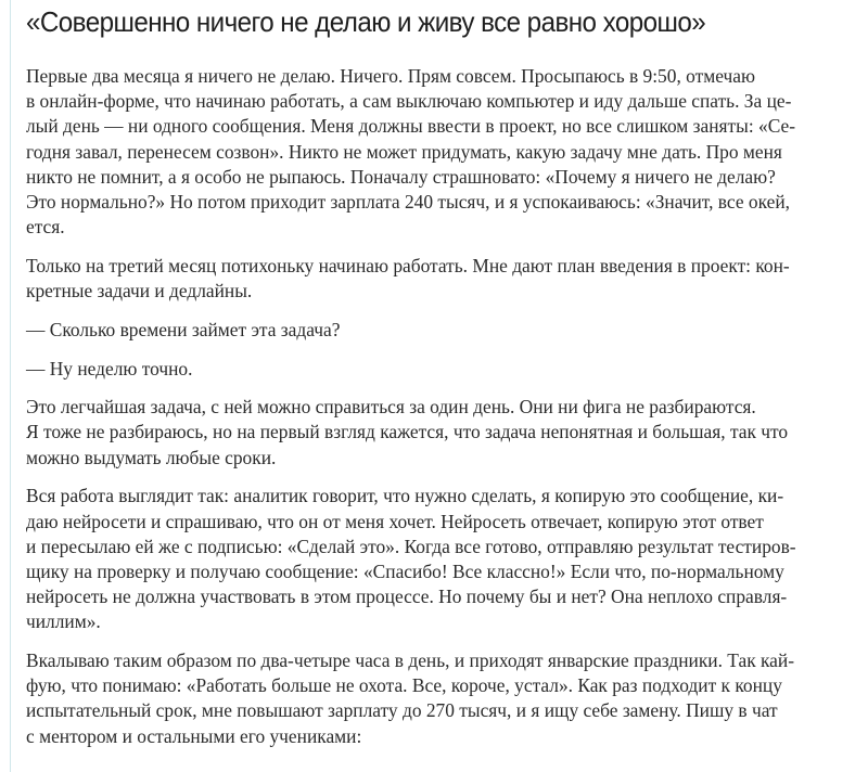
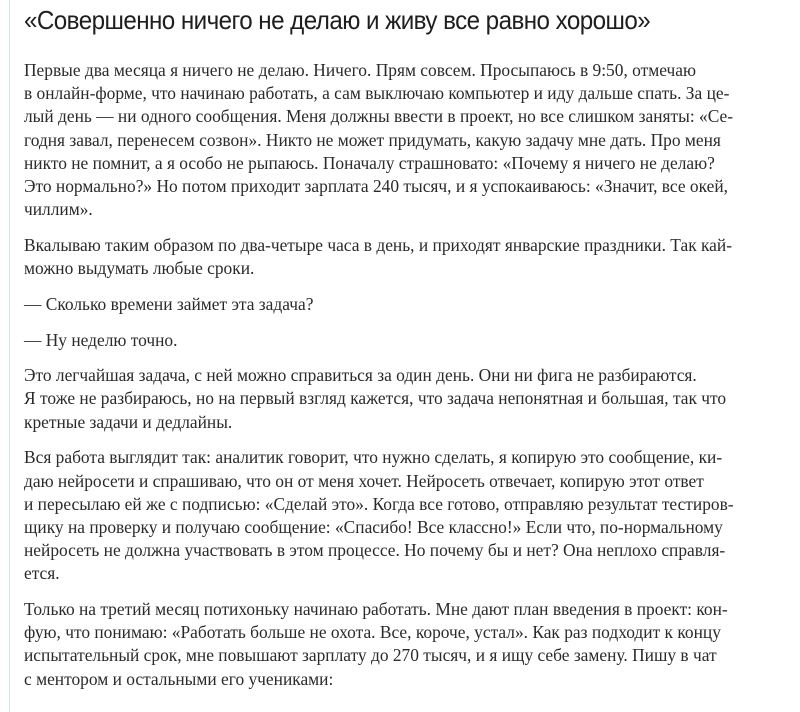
  «Совершенно ничего не делаю и живу все равно хорошо»
  Первые два месяца я ничего не делаю. Ничего. Прям совсем. Просыпаюсь в 9:50, отмечаю
  в онлайн-форме, что начинаю работать, а сам выключаю компьютер и иду дальше спать. За це-
  лый день — ни одного сообщения. Меня должны ввести в проект, но все слишком заняты: «Се-
  годня завал, перенесем созвон». Никто не может придумать, какую задачу мне дать. Про меня
  никто не помнит, а я особо не рыпаюсь. Поначалу страшновато: «Почему я ничего не делаю?
  Это нормально?» Но потом приходит зарплата 240 тысяч, и я успокаиваюсь: «Значит, все окей,
- ется.
+ чиллим».
- Только на третий месяц потихоньку начинаю работать. Мне дают план введения в проект: кон-
+ Вкалываю таким образом по два-четыре часа в день, и приходят январские праздники. Так кай-
- кретные задачи и дедлайны.
+ можно выдумать любые сроки.
  — Сколько времени займет эта задача?
  — Ну неделю точно.
  Это легчайшая задача, с ней можно справиться за один день. Они ни фига не разбираются.
  Я тоже не разбираюсь, но на первый взгляд кажется, что задача непонятная и большая, так что
- можно выдумать любые сроки.
+ кретные задачи и дедлайны.
  Вся работа выглядит так: аналитик говорит, что нужно сделать, я копирую это сообщение, ки-
  даю нейросети и спрашиваю, что он от меня хочет. Нейросеть отвечает, копирую этот ответ
  и пересылаю ей же с подписью: «Сделай это». Когда все готово, отправляю результат тестиров-
  щику на проверку и получаю сообщение: «Спасибо! Все классно!» Если что, по-нормальному
  нейросеть не должна участвовать в этом процессе. Но почему бы и нет? Она неплохо справля-
- чиллим».
+ ется.
- Вкалываю таким образом по два-четыре часа в день, и приходят январские праздники. Так кай-
+ Только на третий месяц потихоньку начинаю работать. Мне дают план введения в проект: кон-
  фую, что понимаю: «Работать больше не охота. Все, короче, устал». Как раз подходит к концу
  испытательный срок, мне повышают зарплату до 270 тысяч, и я ищу себе замену. Пишу в чат
  с ментором и остальными его учениками:
